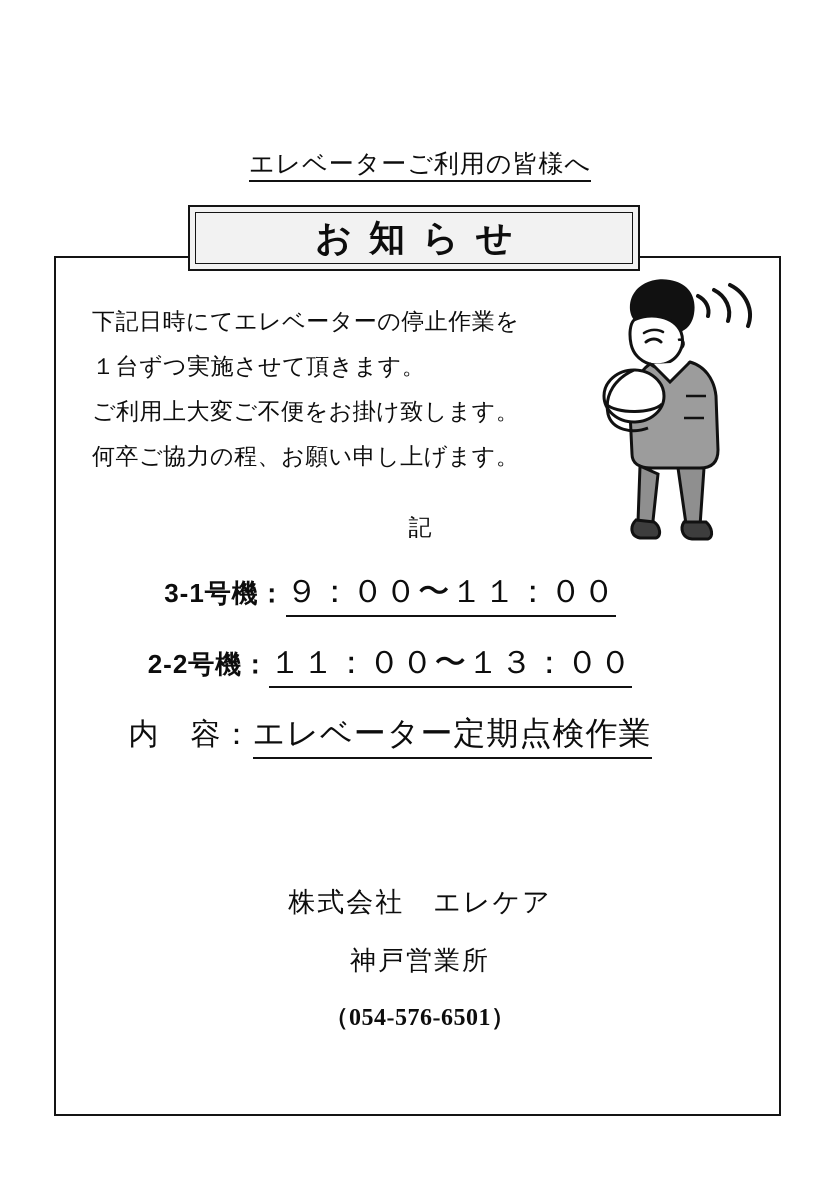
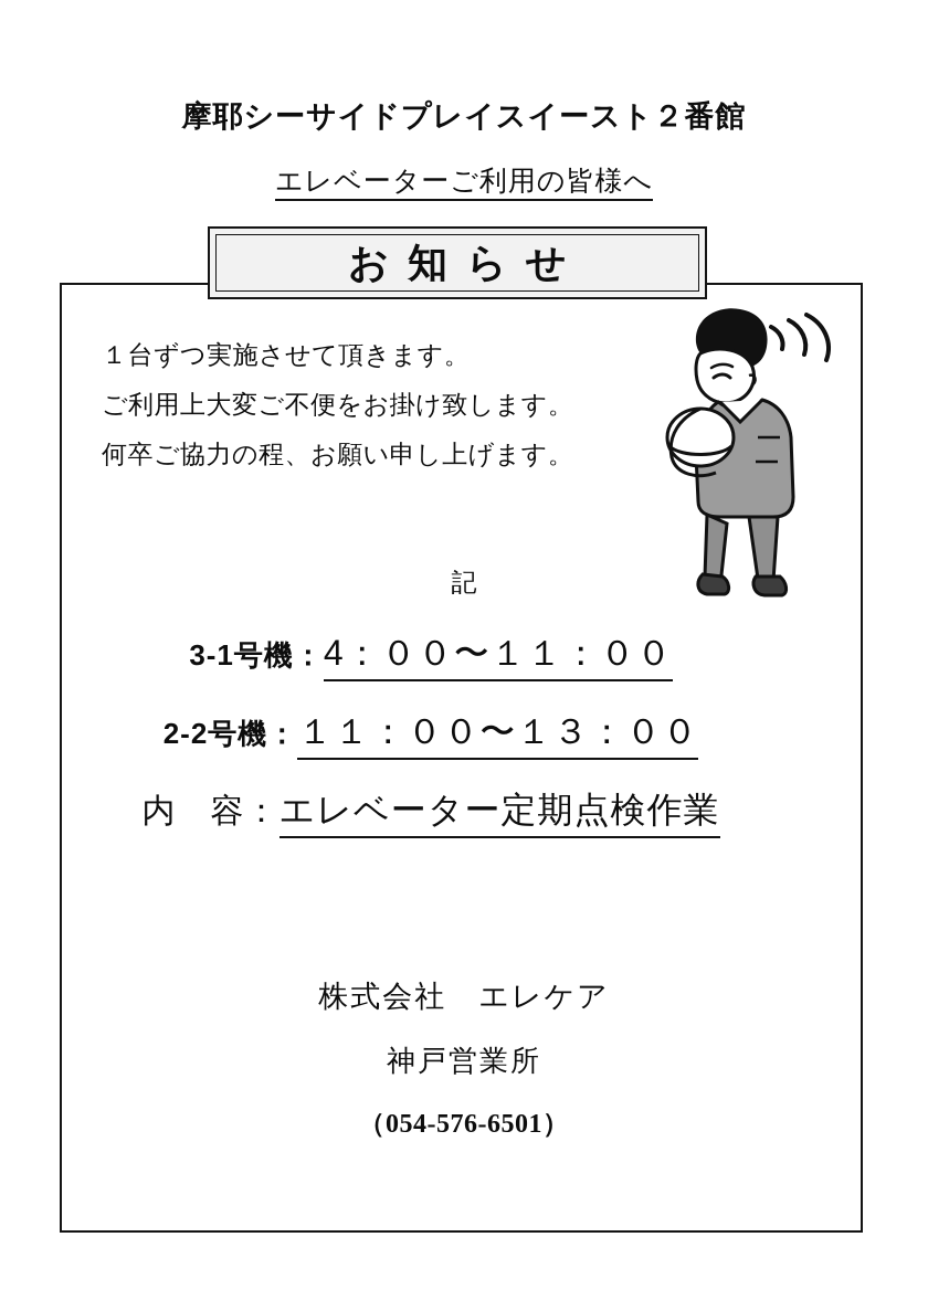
+ 摩耶シーサイドプレイスイースト２番館
  エレベーターご利用の皆様へ
  お知らせ
- 下記日時にてエレベーターの停止作業を
  １台ずつ実施させて頂きます。
  ご利用上大変ご不便をお掛け致します。
  何卒ご協力の程、お願い申し上げます。
  記
  3-1号機：
- ９：００〜１１：００
+ 4：００〜１１：００
  2-2号機：
  １１：００〜１３：００
  内 容：
  エレベーター定期点検作業
  株式会社 エレケア
  神戸営業所
  （054-576-6501）
